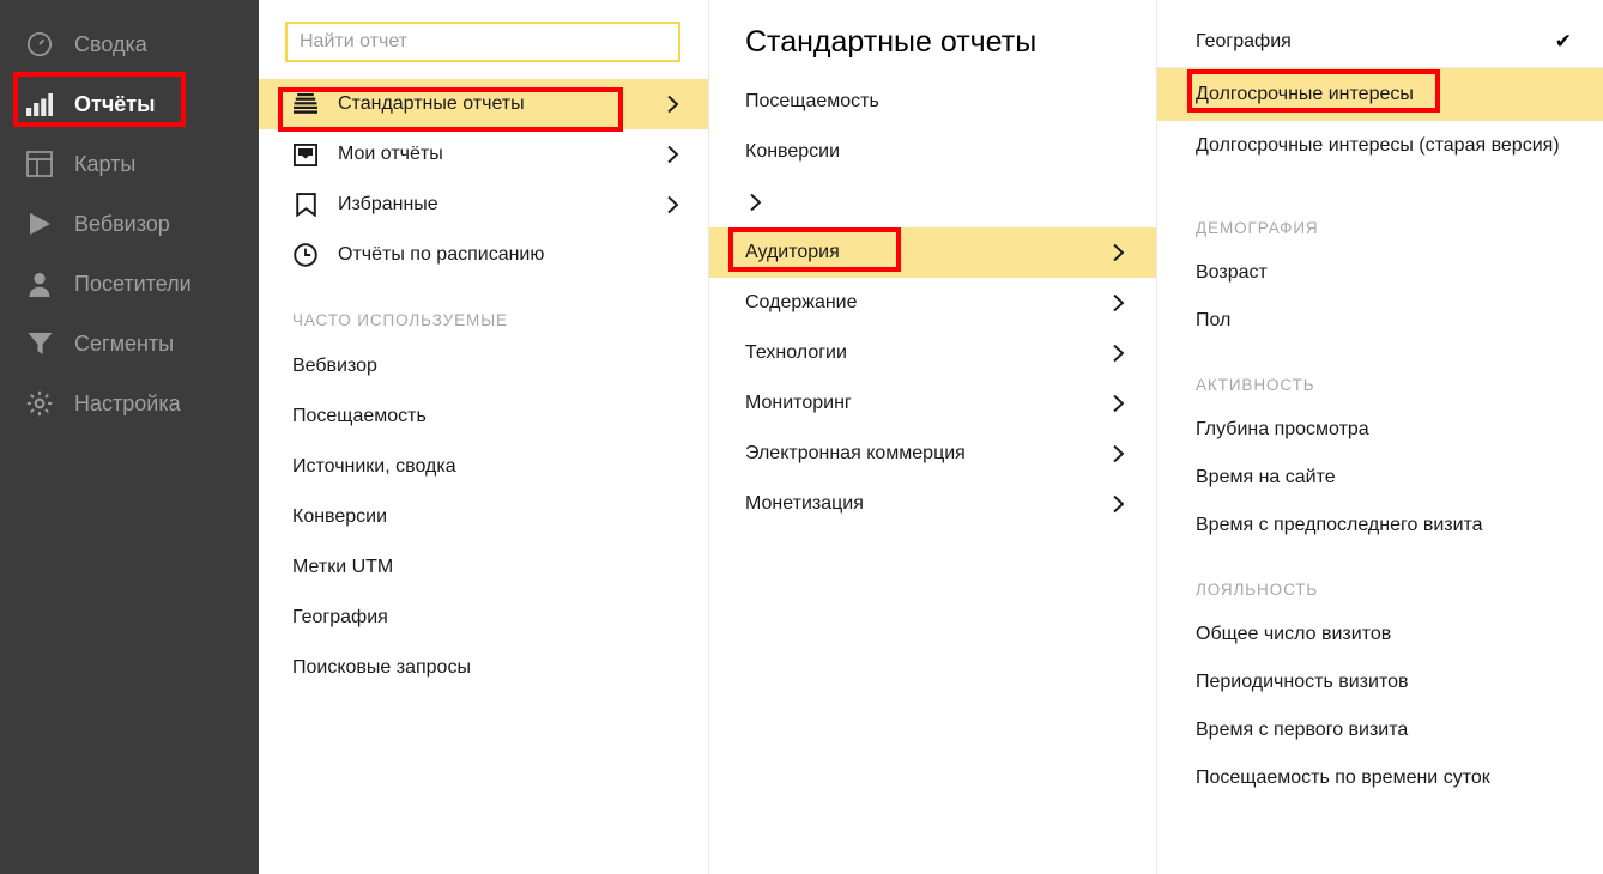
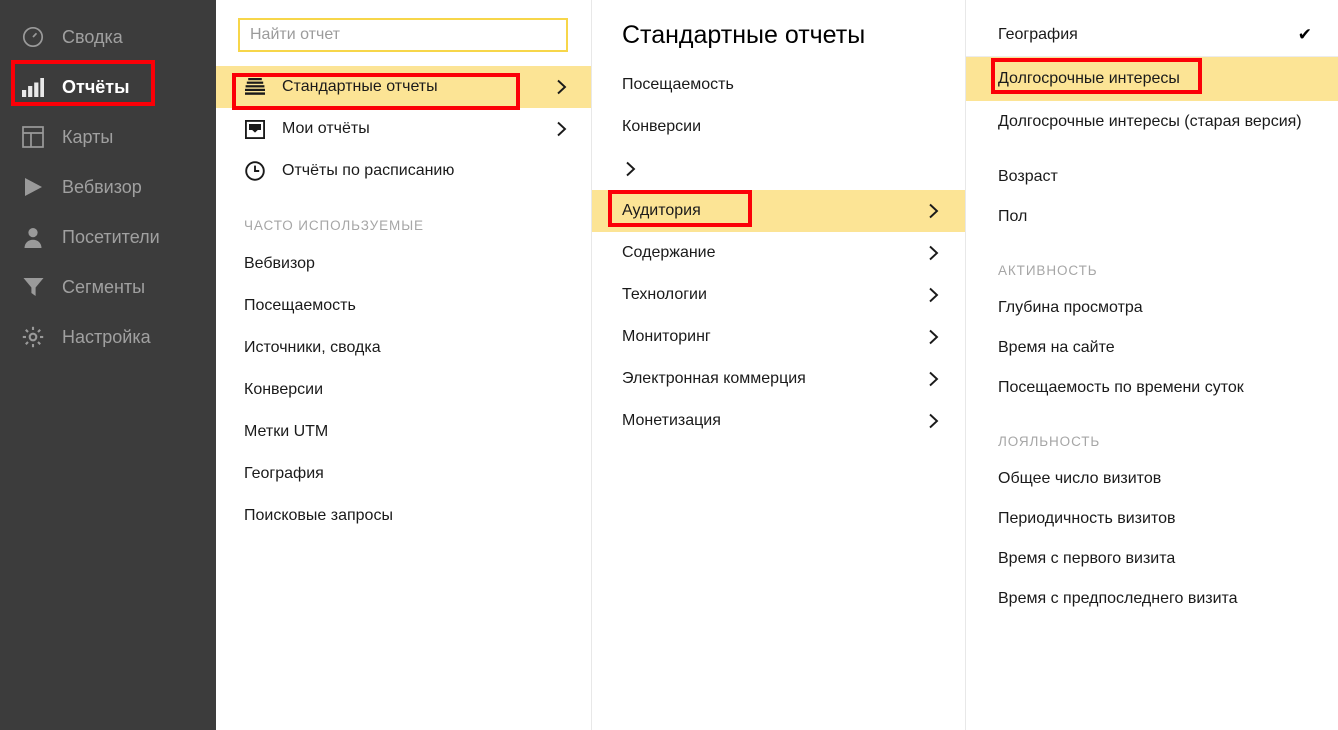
  Сводка
  Отчёты
  Карты
  Вебвизор
  Посетители
  Сегменты
  Настройка
  Найти отчет
  Стандартные отчеты
  Мои отчёты
- Избранные
  Отчёты по расписанию
  ЧАСТО ИСПОЛЬЗУЕМЫЕ
  Вебвизор
  Посещаемость
  Источники, сводка
  Конверсии
  Метки UTM
  География
  Поисковые запросы
  Стандартные отчеты
  Посещаемость
  Конверсии
  Аудитория
  Содержание
  Технологии
  Мониторинг
  Электронная коммерция
  Монетизация
  География
  ✔
  Долгосрочные интересы
  Долгосрочные интересы (старая версия)
- ДЕМОГРАФИЯ
  Возраст
  Пол
  АКТИВНОСТЬ
  Глубина просмотра
  Время на сайте
- Время с предпоследнего визита
+ Посещаемость по времени суток
  ЛОЯЛЬНОСТЬ
  Общее число визитов
  Периодичность визитов
  Время с первого визита
- Посещаемость по времени суток
+ Время с предпоследнего визита
